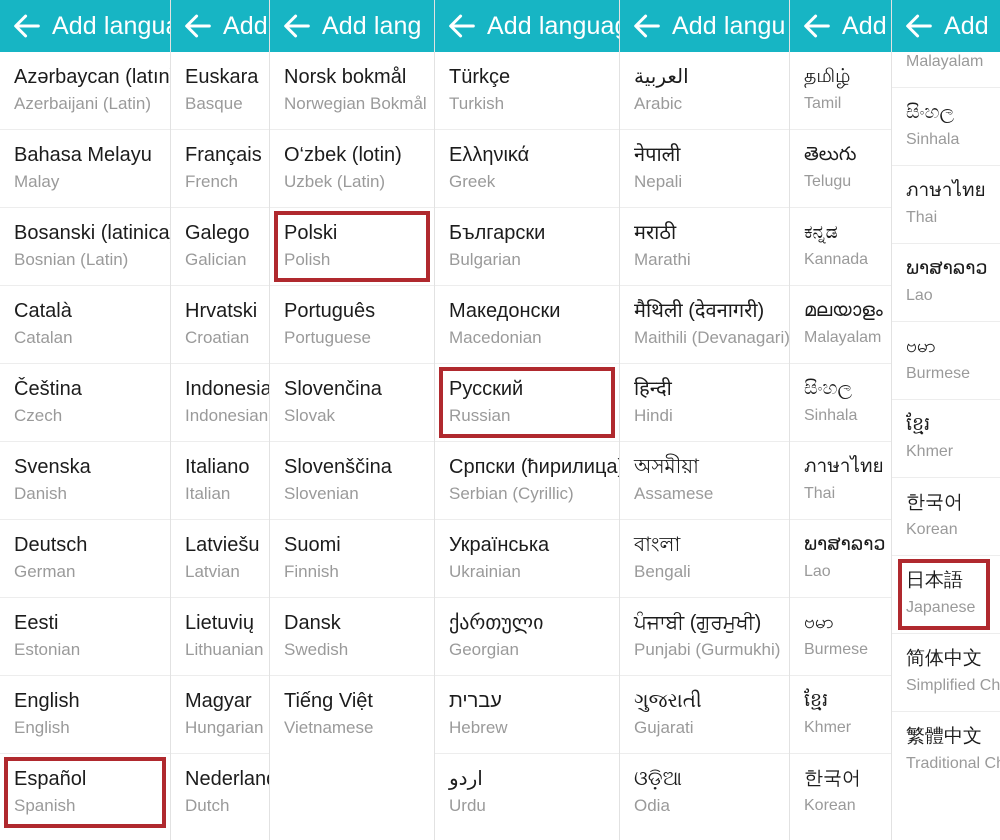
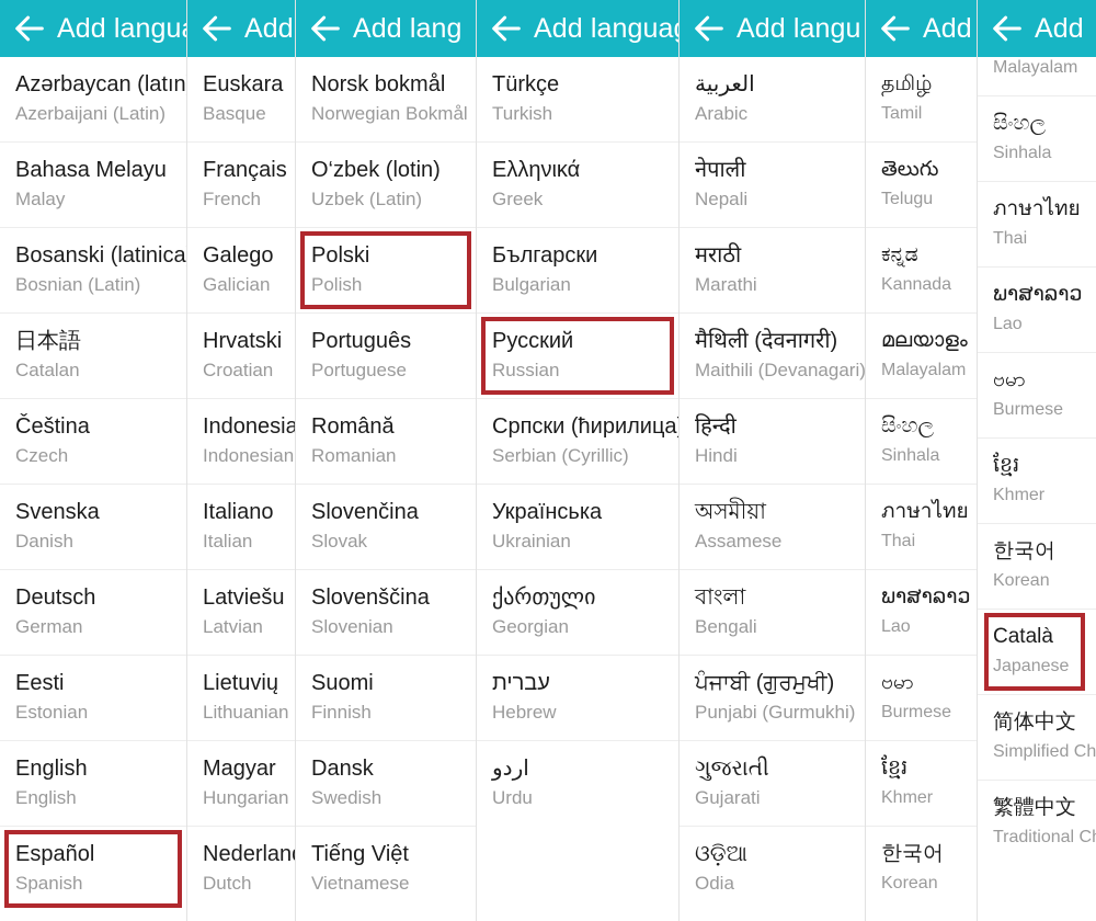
  Add langu
  Azərbaycan (latın
  Azerbaijani (Latin)
  Bahasa Melayu
  Malay
  Bosanski (latinica
  Bosnian (Latin)
- Català
+ 日本語
  Catalan
  Čeština
  Czech
  Svenska
  Danish
  Deutsch
  German
  Eesti
  Estonian
  English
  English
  Español
  Spanish
  Add
  Euskara
  Basque
  Français
  French
  Galego
  Galician
  Hrvatski
  Croatian
  Indonesia
  Indonesian
  Italiano
  Italian
  Latviešu
  Latvian
  Lietuvių
  Lithuanian
  Magyar
  Hungarian
  Nederlan
  Dutch
  Add lang
  Norsk bokmål
  Norwegian Bokmål
  O‘zbek (lotin)
  Uzbek (Latin)
  Polski
  Polish
  Português
  Portuguese
+ Română
+ Romanian
  Slovenčina
  Slovak
  Slovenščina
  Slovenian
  Suomi
  Finnish
  Dansk
  Swedish
  Tiếng Việt
  Vietnamese
  Add langua
  Türkçe
  Turkish
  Ελληνικά
  Greek
  Български
  Bulgarian
- Македонски
- Macedonian
  Русский
  Russian
  Српски (ћирилица
  Serbian (Cyrillic)
  Українська
  Ukrainian
  ქართული
  Georgian
  עברית
  Hebrew
  اردو
  Urdu
  Add langu
  العربية
  Arabic
  नेपाली
  Nepali
  मराठी
  Marathi
  मैथिली (देवनागरी)
  Maithili (Devanagari)
  हिन्दी
  Hindi
  অসমীয়া
  Assamese
  বাংলা
  Bengali
  ਪੰਜਾਬੀ (ਗੁਰਮੁਖੀ)
  Punjabi (Gurmukhi)
  ગુજરાતી
  Gujarati
  ଓଡ଼ିଆ
  Odia
  Add
  தமிழ்
  Tamil
  తెలుగు
  Telugu
  ಕನ್ನಡ
  Kannada
  മലയാളം
  Malayalam
  සිංහල
  Sinhala
  ภาษาไทย
  Thai
  ພາສາລາວ
  Lao
  ဗမာ
  Burmese
  ខ្មែរ
  Khmer
  한국어
  Korean
  Add
  Malayalam
  සිංහල
  Sinhala
  ภาษาไทย
  Thai
  ພາສາລາວ
  Lao
  ဗမာ
  Burmese
  ខ្មែរ
  Khmer
  한국어
  Korean
- 日本語
+ Català
  Japanese
  简体中文
  Simplified Ch
  繁體中文
